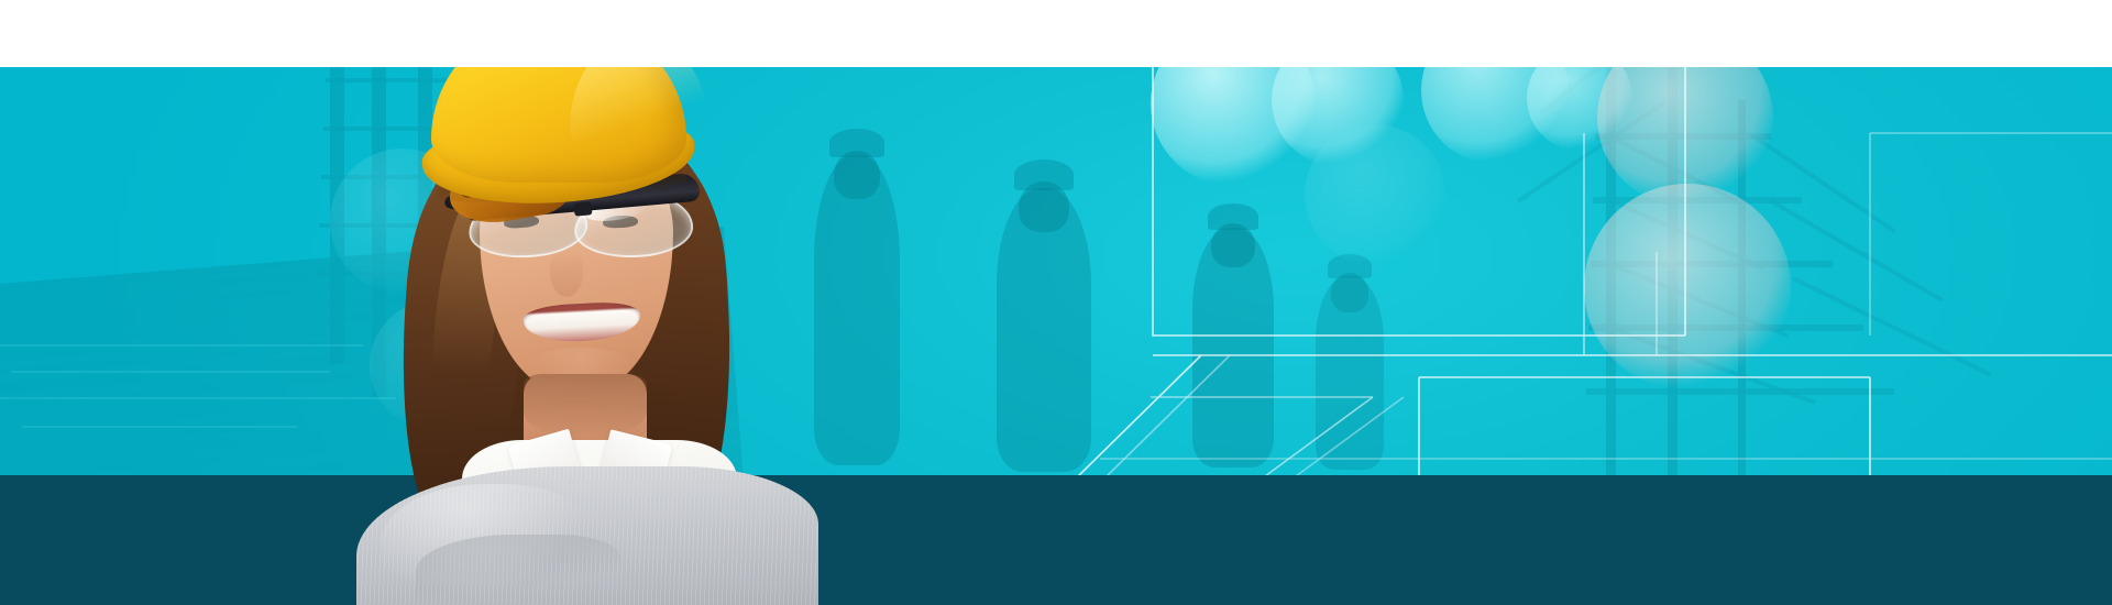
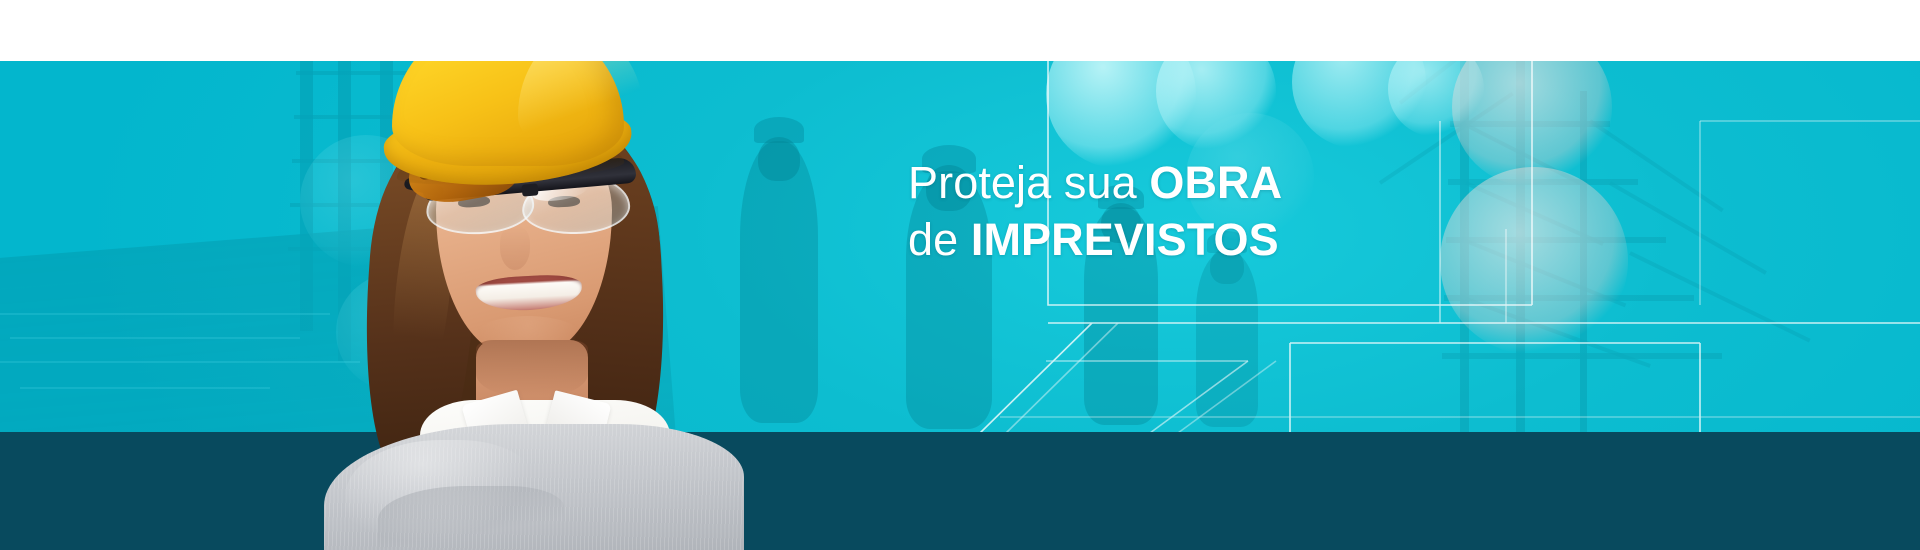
+ Proteja sua OBRA
+ de IMPREVISTOS
